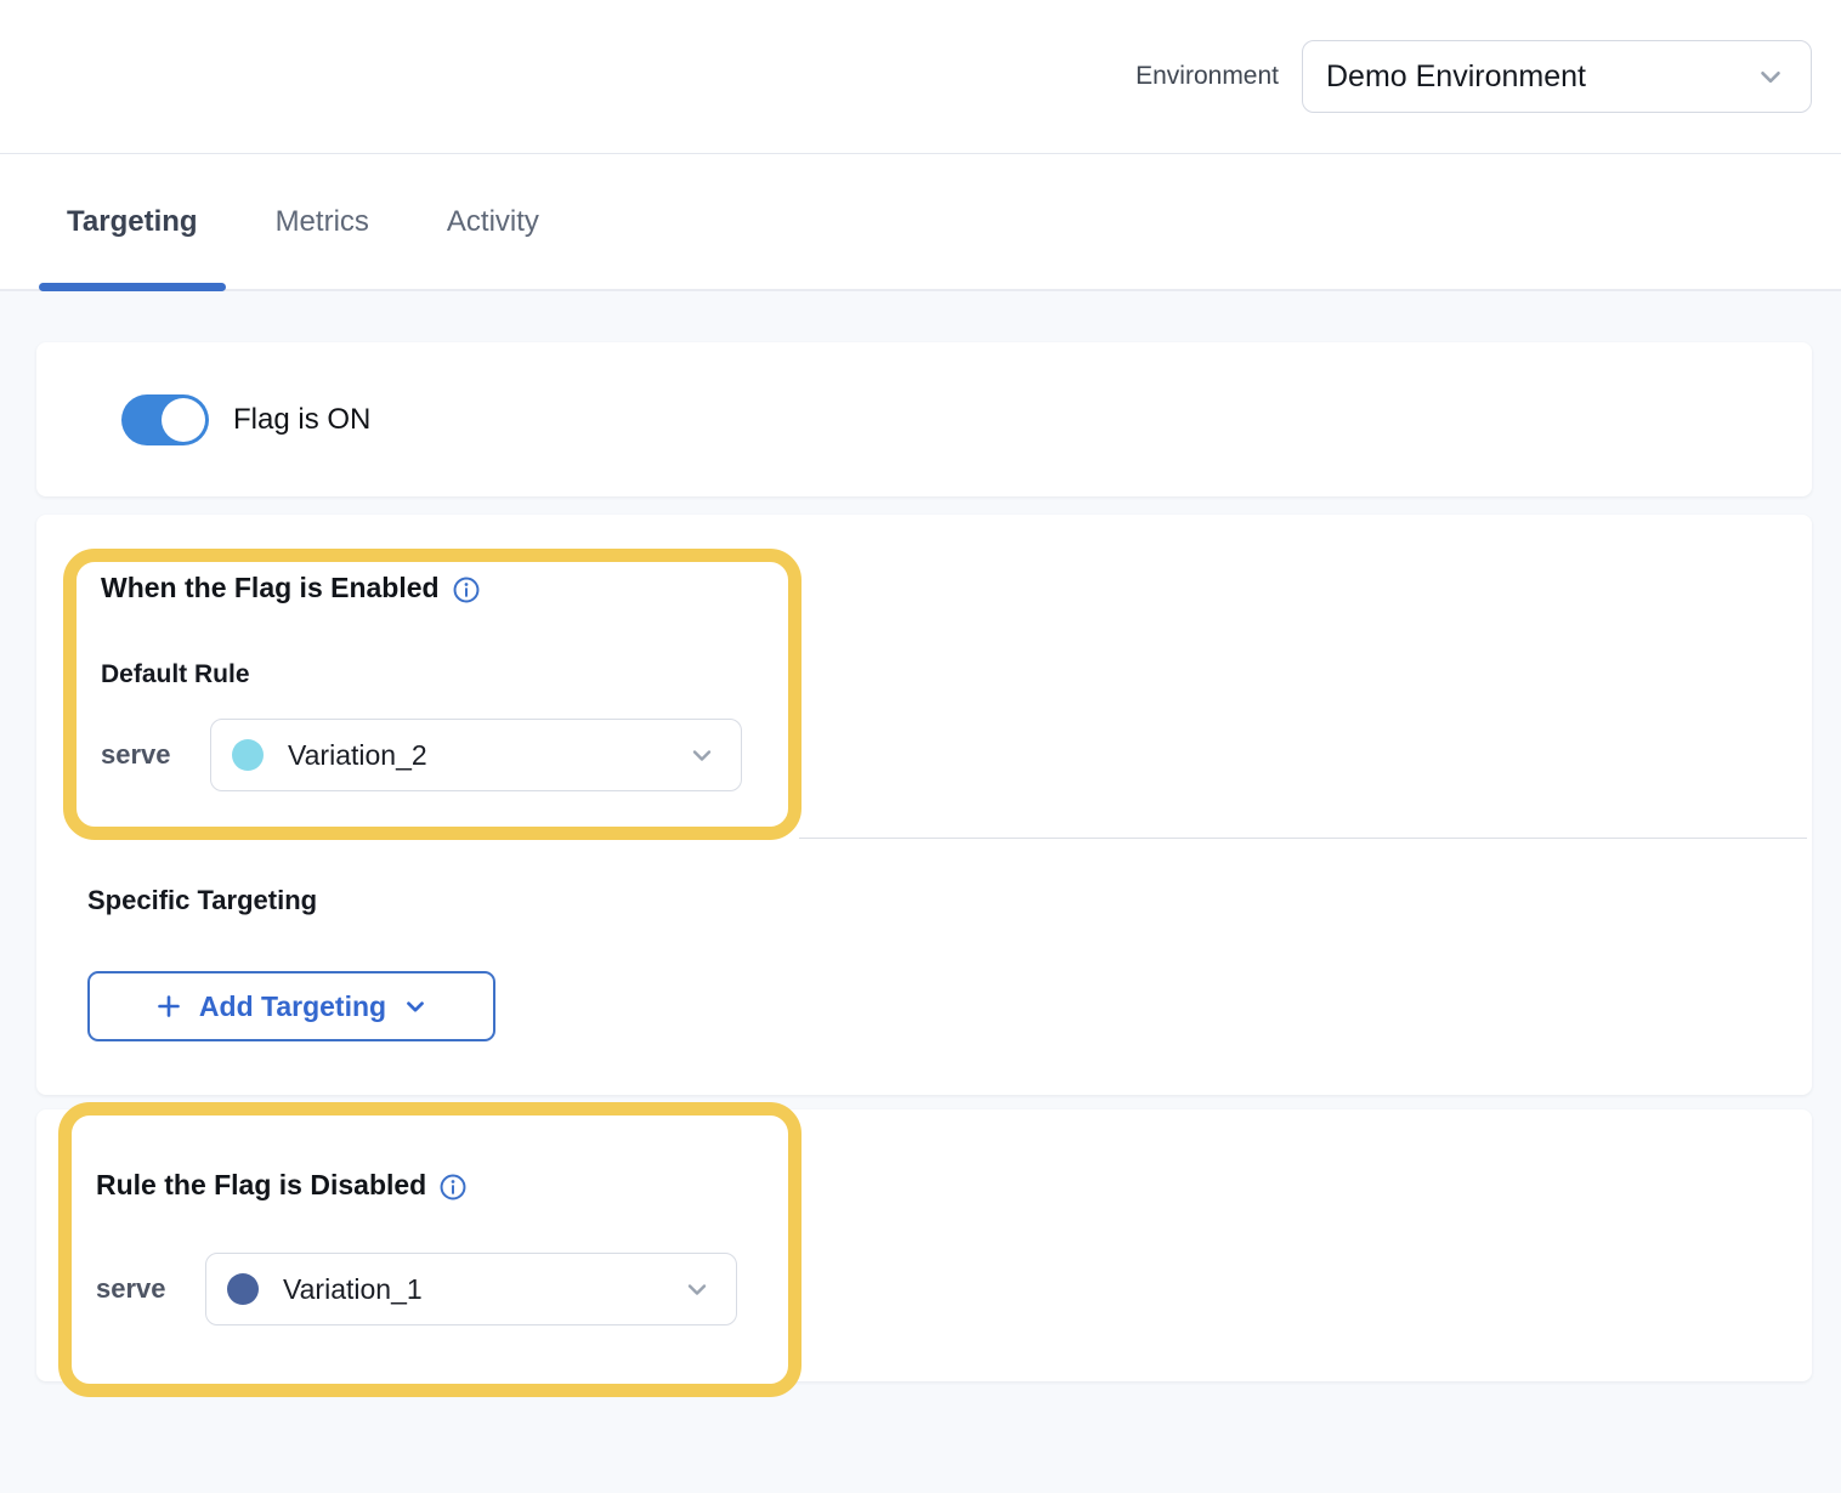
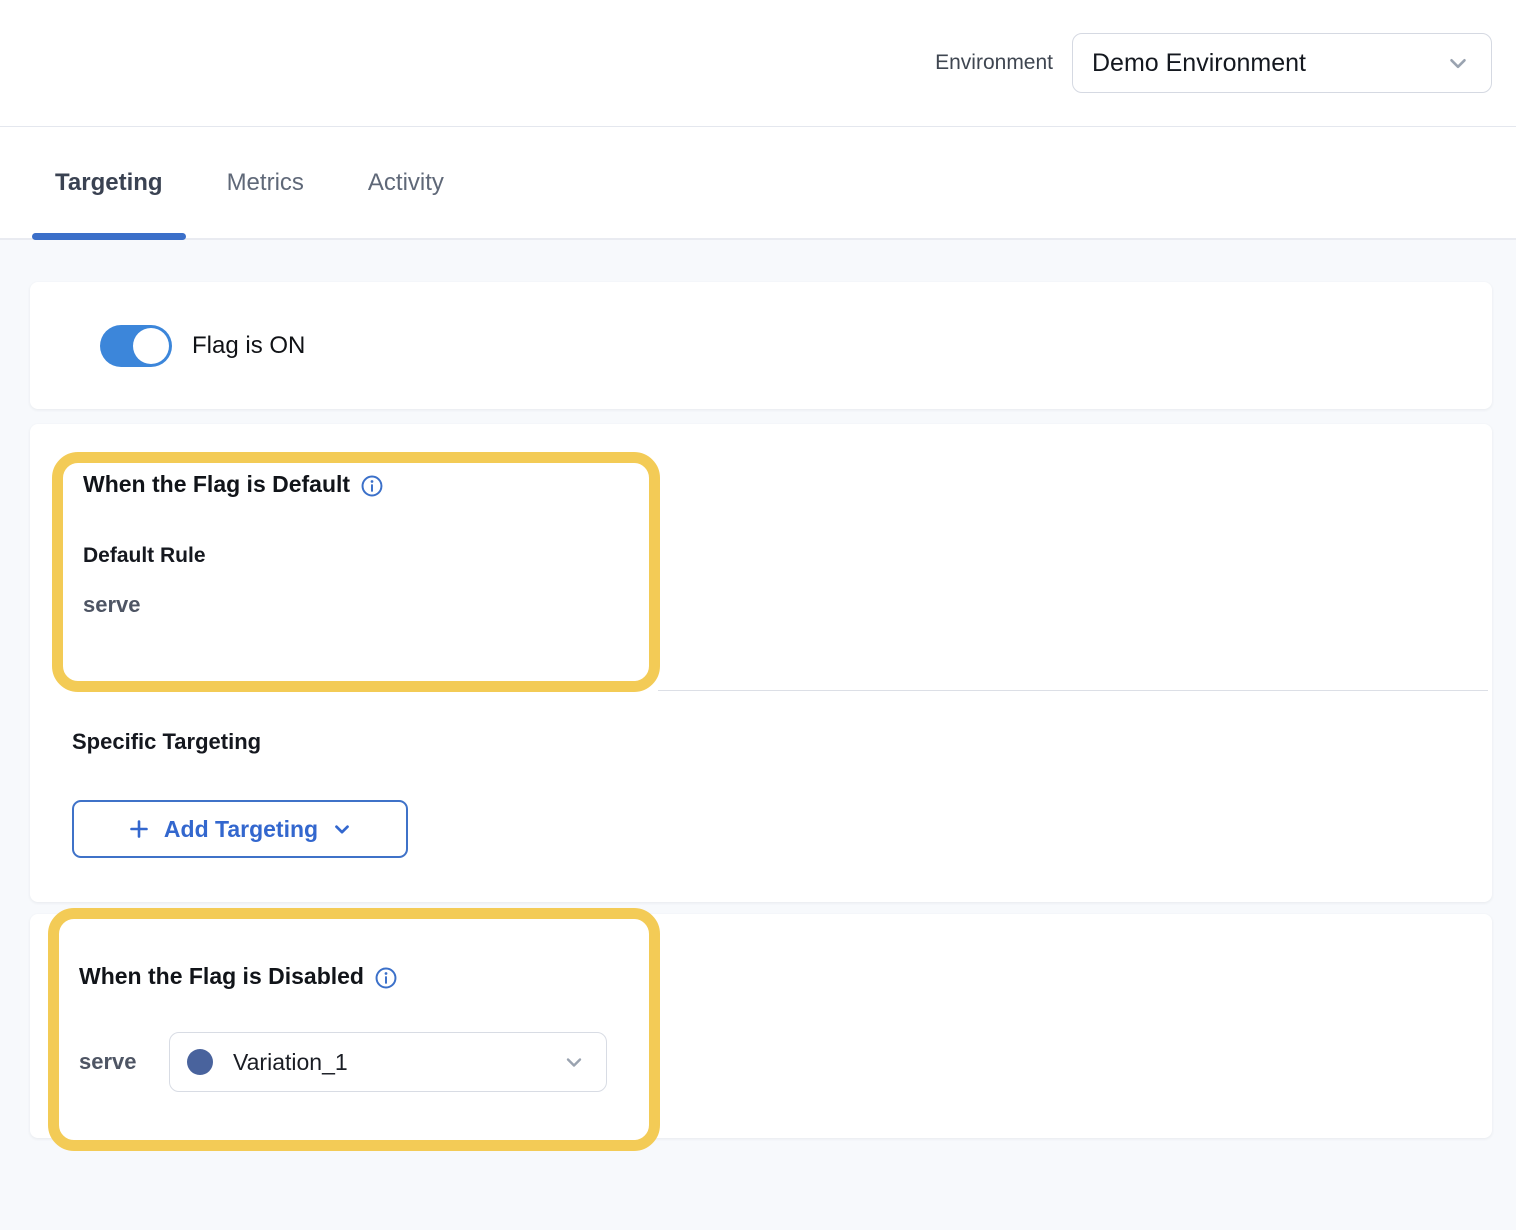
  Environment
  Demo Environment
  Targeting
  Metrics
  Activity
  Flag is ON
- When the Flag is Enabled
+ When the Flag is Default
  Default Rule
  serve
- Variation_2
  Specific Targeting
  Add Targeting
- Rule the Flag is Disabled
+ When the Flag is Disabled
  serve
  Variation_1
